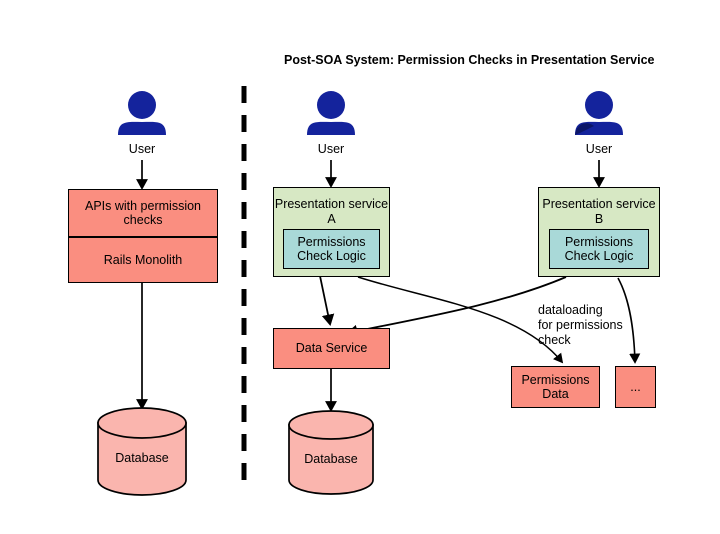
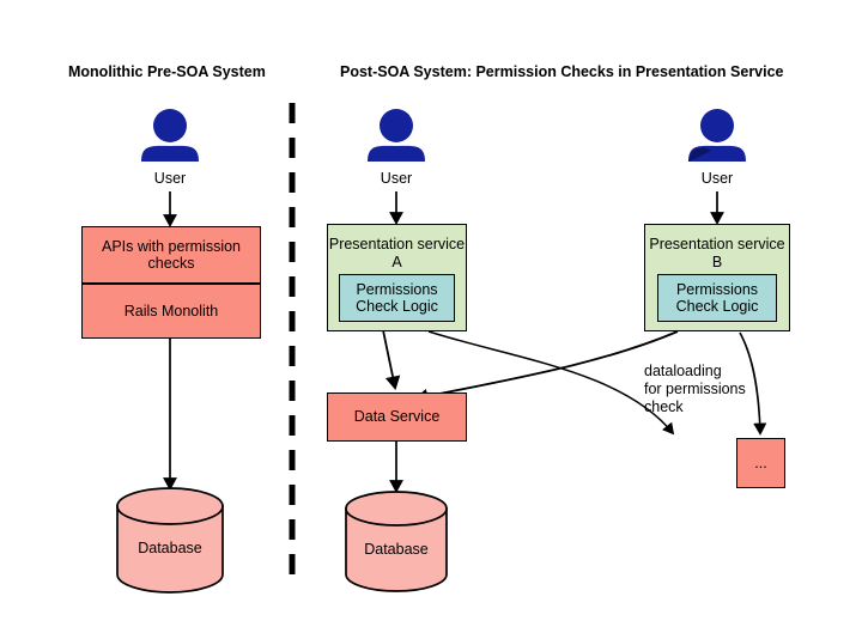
+ Monolithic Pre-SOA System
  Post-SOA System: Permission Checks in Presentation Service
  User
  APIs with permission checks
  Rails Monolith
  Database
  User
  Presentation service A
  Permissions Check Logic
  Data Service
  Database
  User
  Presentation service B
  Permissions Check Logic
- Permissions Data
  ...
  dataloading
  for permissions
  check
